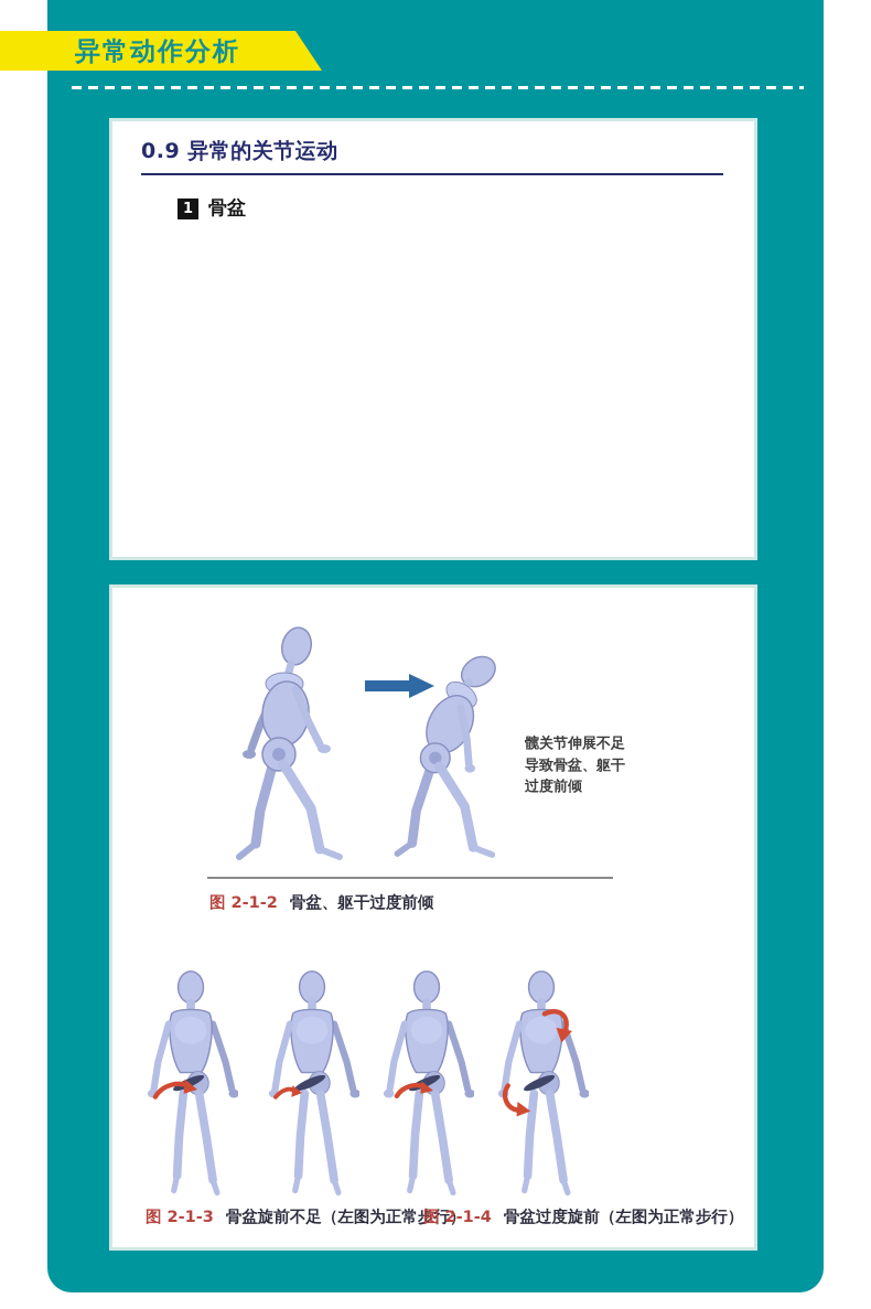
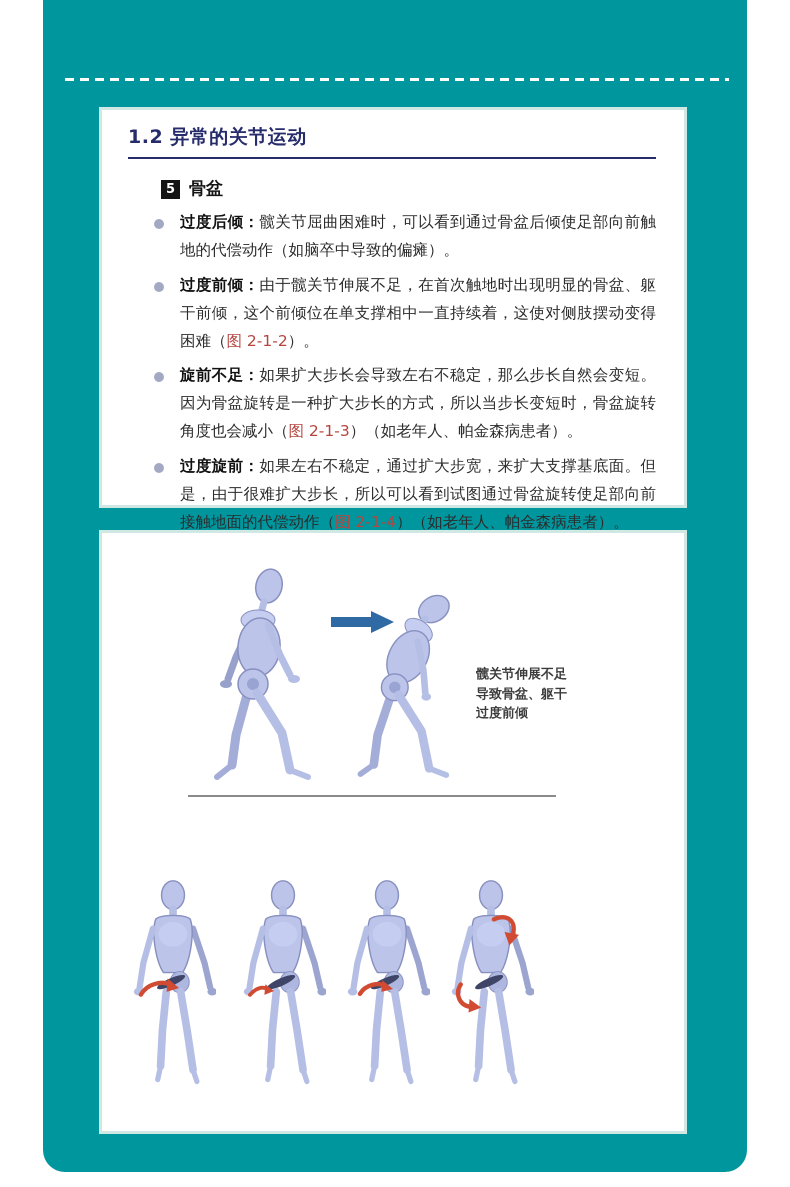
- 异常动作分析
- 0.9 异常的关节运动
+ 1.2 异常的关节运动
- 1
+ 5
  骨盆
+ 过度后倾：髋关节屈曲困难时，可以看到通过骨盆后倾使足部向前触地的代偿动作（如脑卒中导致的偏瘫）。
+ 过度前倾：由于髋关节伸展不足，在首次触地时出现明显的骨盆、躯干前倾，这个前倾位在单支撑相中一直持续着，这使对侧肢摆动变得困难（图 2-1-2）。
+ 旋前不足：如果扩大步长会导致左右不稳定，那么步长自然会变短。因为骨盆旋转是一种扩大步长的方式，所以当步长变短时，骨盆旋转角度也会减小（图 2-1-3）（如老年人、帕金森病患者）。
+ 过度旋前：如果左右不稳定，通过扩大步宽，来扩大支撑基底面。但是，由于很难扩大步长，所以可以看到试图通过骨盆旋转使足部向前接触地面的代偿动作（图 2-1-4）（如老年人、帕金森病患者）。
  髋关节伸展不足
  导致骨盆、躯干
  过度前倾
- 图 2-1-2
- 骨盆、躯干过度前倾
- 图 2-1-3
- 骨盆旋前不足（左图为正常步行）
- 图 2-1-4
- 骨盆过度旋前（左图为正常步行）
